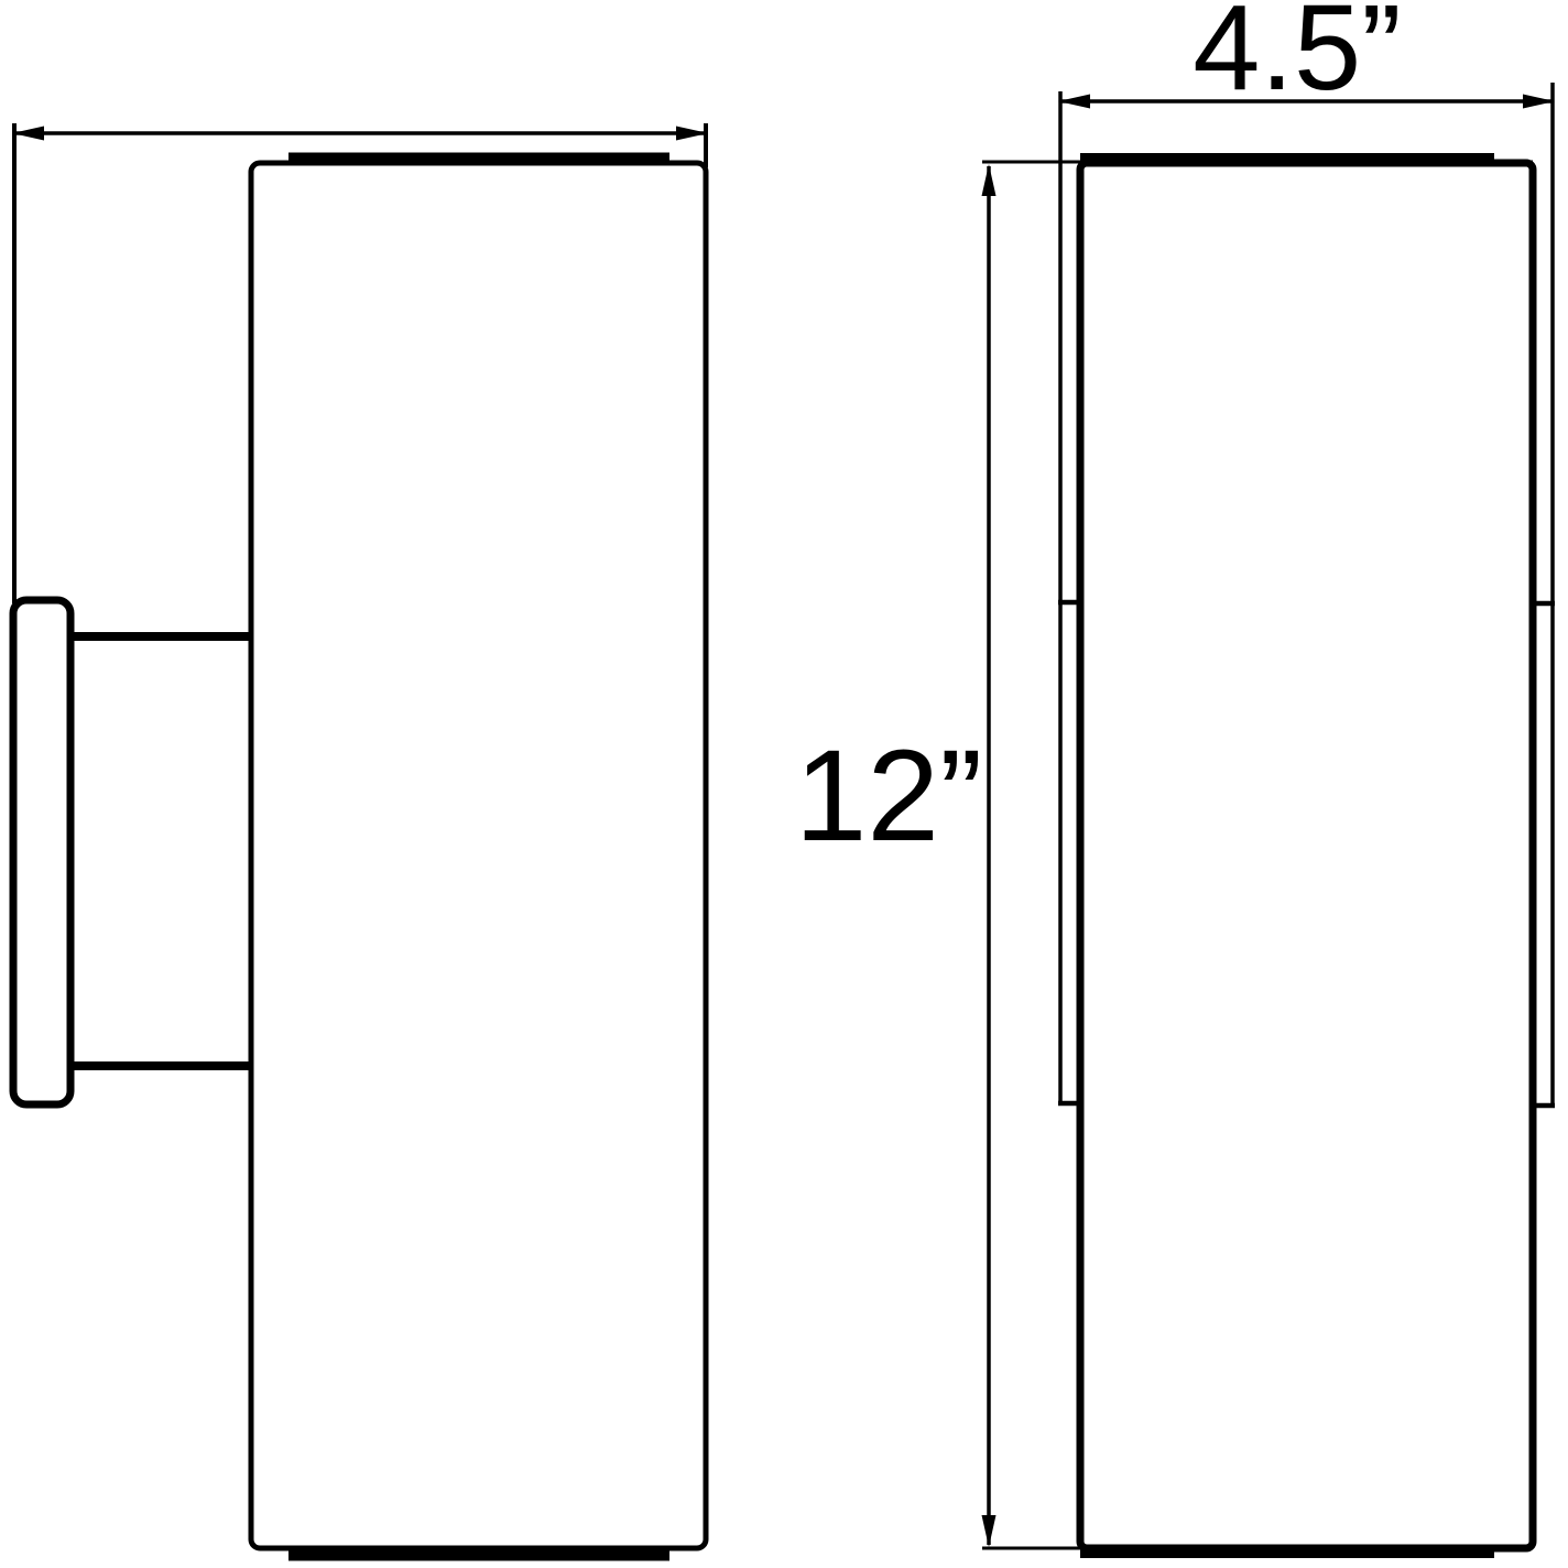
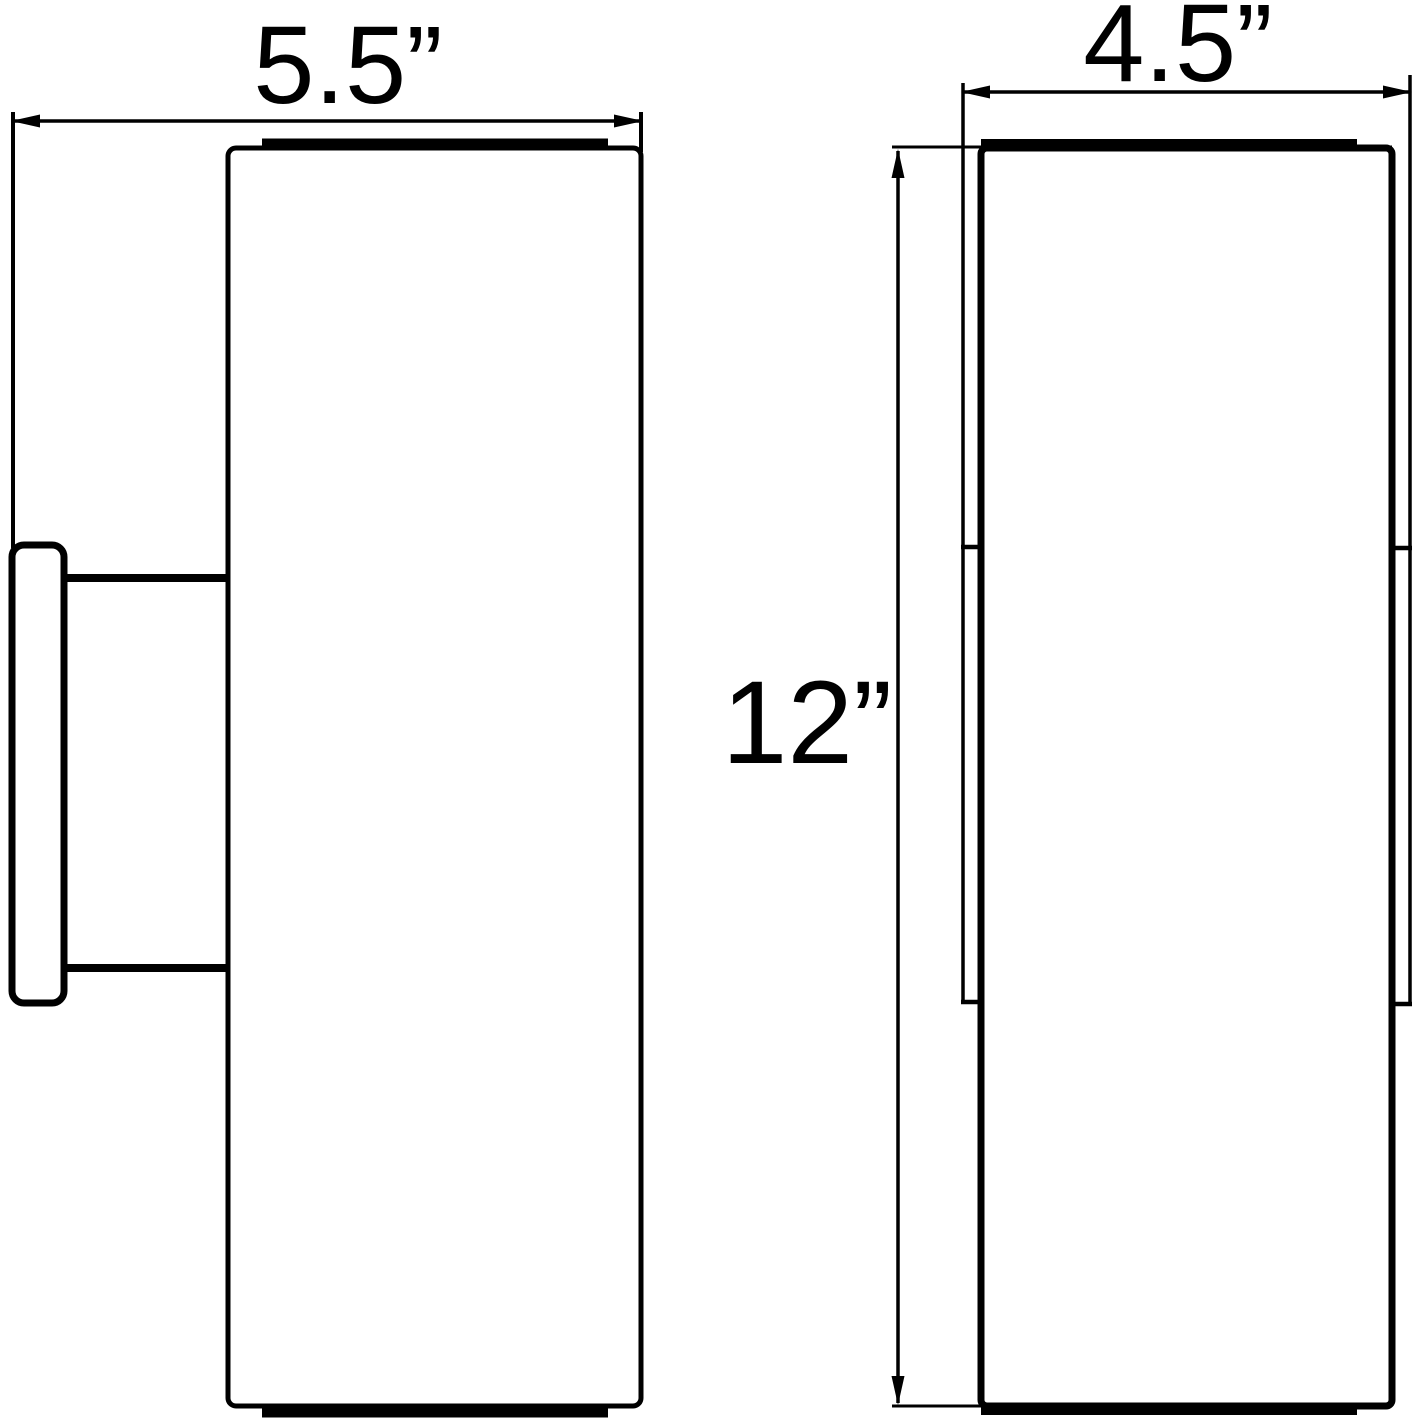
+ 5.5”
  4.5”
  12”
